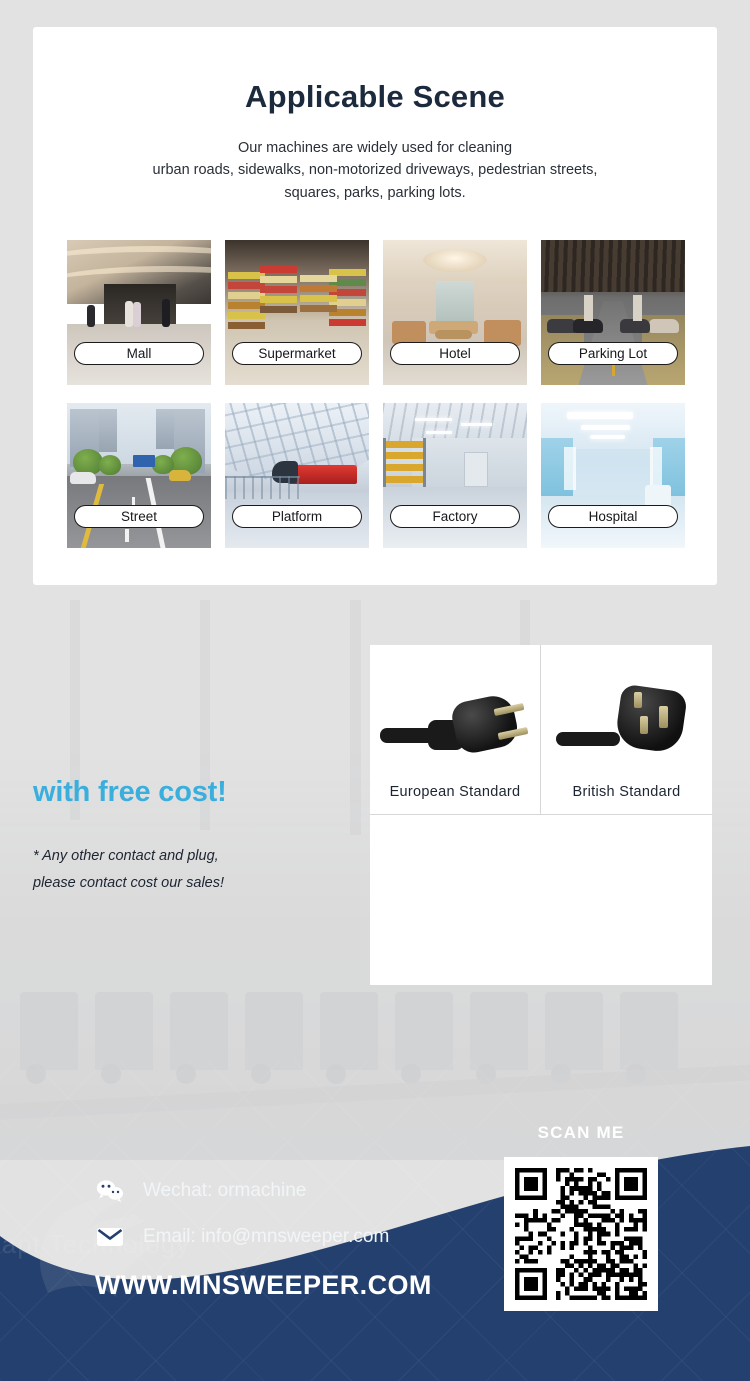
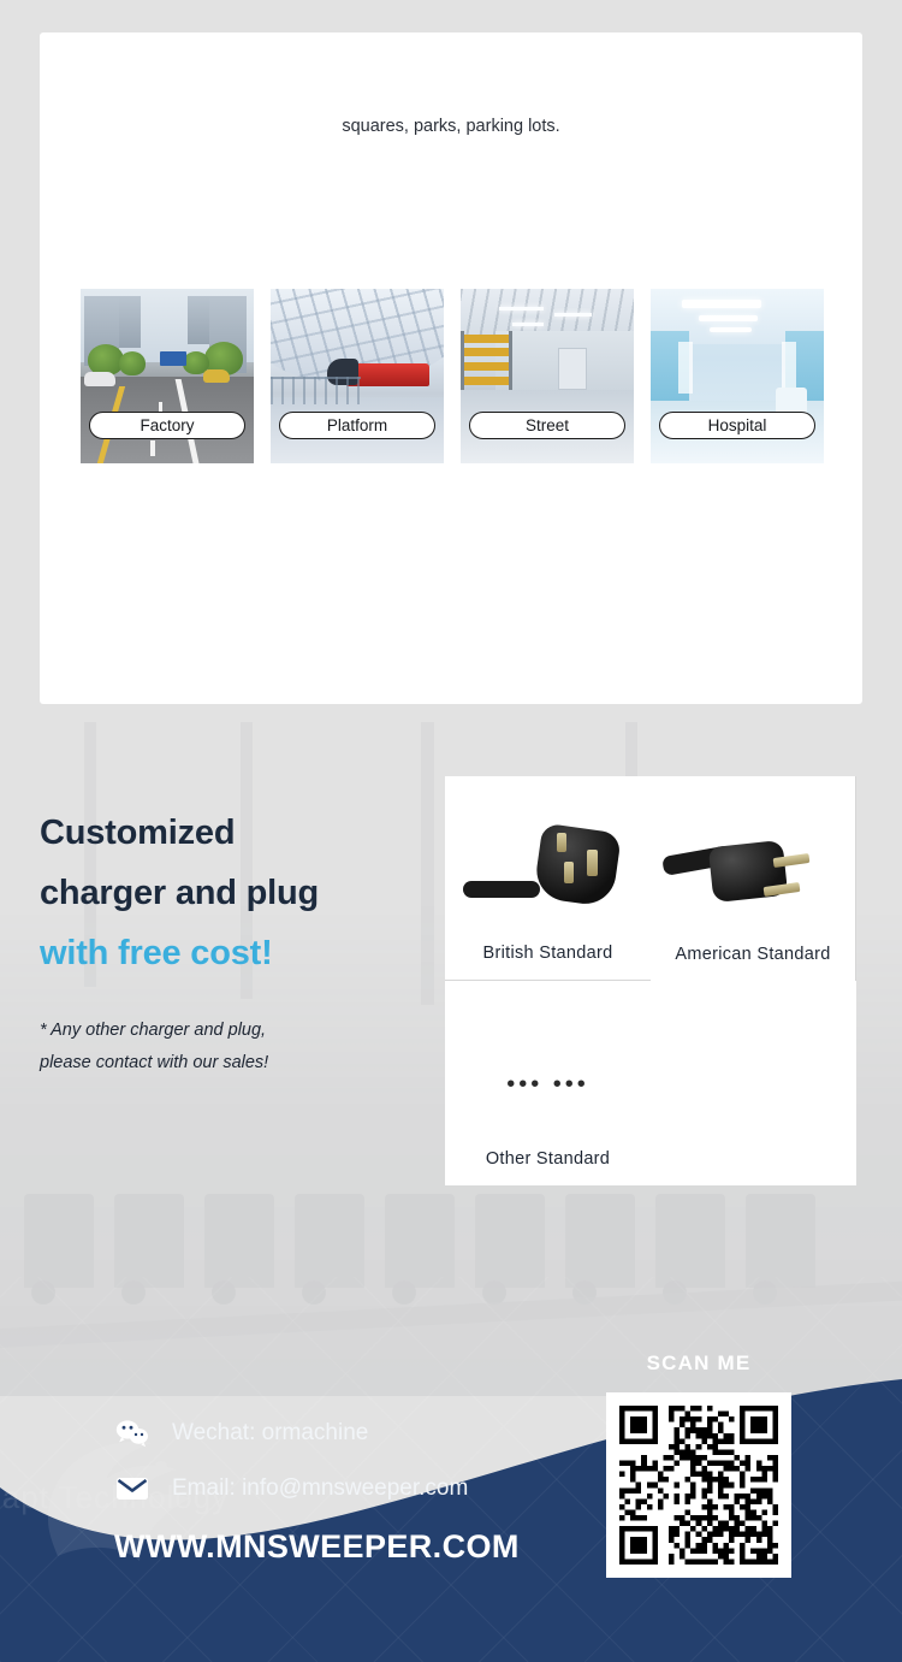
- Applicable Scene
- Our machines are widely used for cleaning
- urban roads, sidewalks, non-motorized driveways, pedestrian streets,
  squares, parks, parking lots.
- Mall
- Supermarket
- Hotel
- Parking Lot
- Street
+ Factory
  Platform
- Factory
+ Street
  Hospital
+ Customized
+ charger and plug
  with free cost!
- * Any other contact and plug,
+ * Any other charger and plug,
- please contact cost our sales!
+ please contact with our sales!
- European Standard
  British Standard
+ American Standard
+ ••• •••
+ Other Standard
  apt Tecology
  Email: info@mnsweeper.com
  WWW.MNSWEEPER.COM
  SCAN ME
